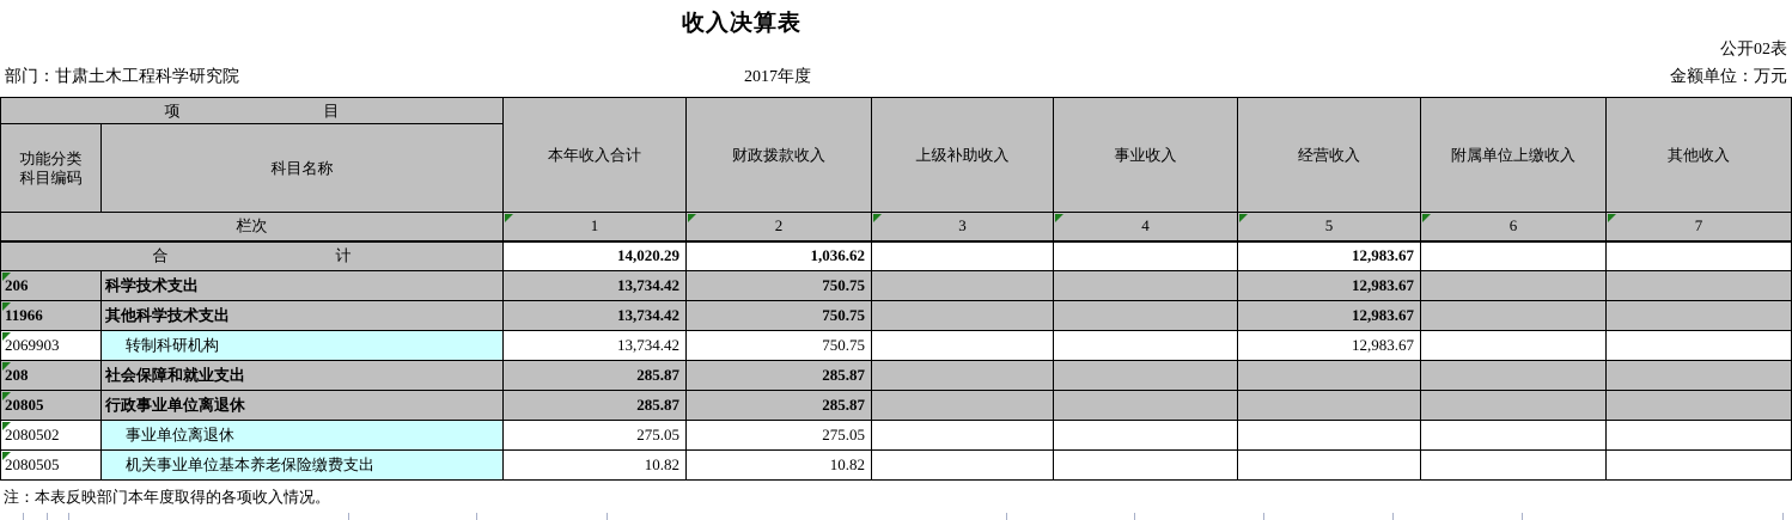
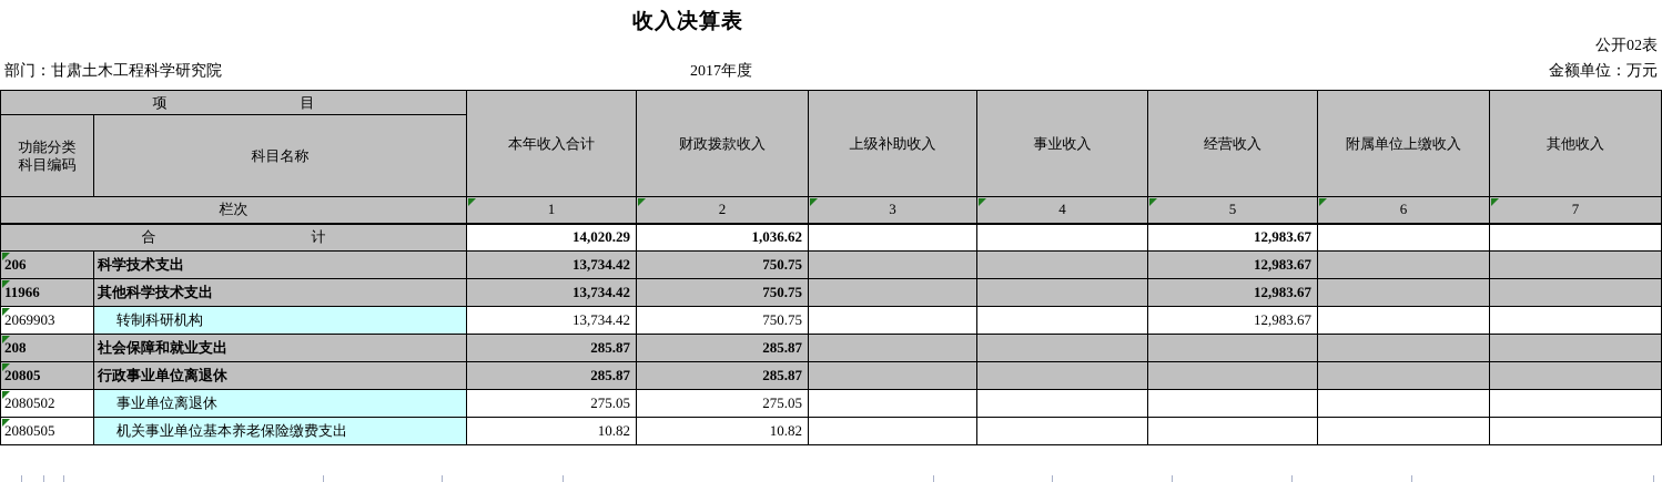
  收入决算表
  公开02表
  部门：甘肃土木工程科学研究院
  2017年度
  金额单位：万元
  项 目	本年收入合计	财政拨款收入	上级补助收入	事业收入	经营收入	附属单位上缴收入	其他收入
  功能分类 科目编码	科目名称
  栏次	1	2	3	4	5	6	7
  合 计	14,020.29	1,036.62			12,983.67
  206	科学技术支出	13,734.42	750.75			12,983.67
  11966	其他科学技术支出	13,734.42	750.75			12,983.67
  2069903	转制科研机构	13,734.42	750.75			12,983.67
  208	社会保障和就业支出	285.87	285.87
  20805	行政事业单位离退休	285.87	285.87
  2080502	事业单位离退休	275.05	275.05
  2080505	机关事业单位基本养老保险缴费支出	10.82	10.82
- 注：本表反映部门本年度取得的各项收入情况。
